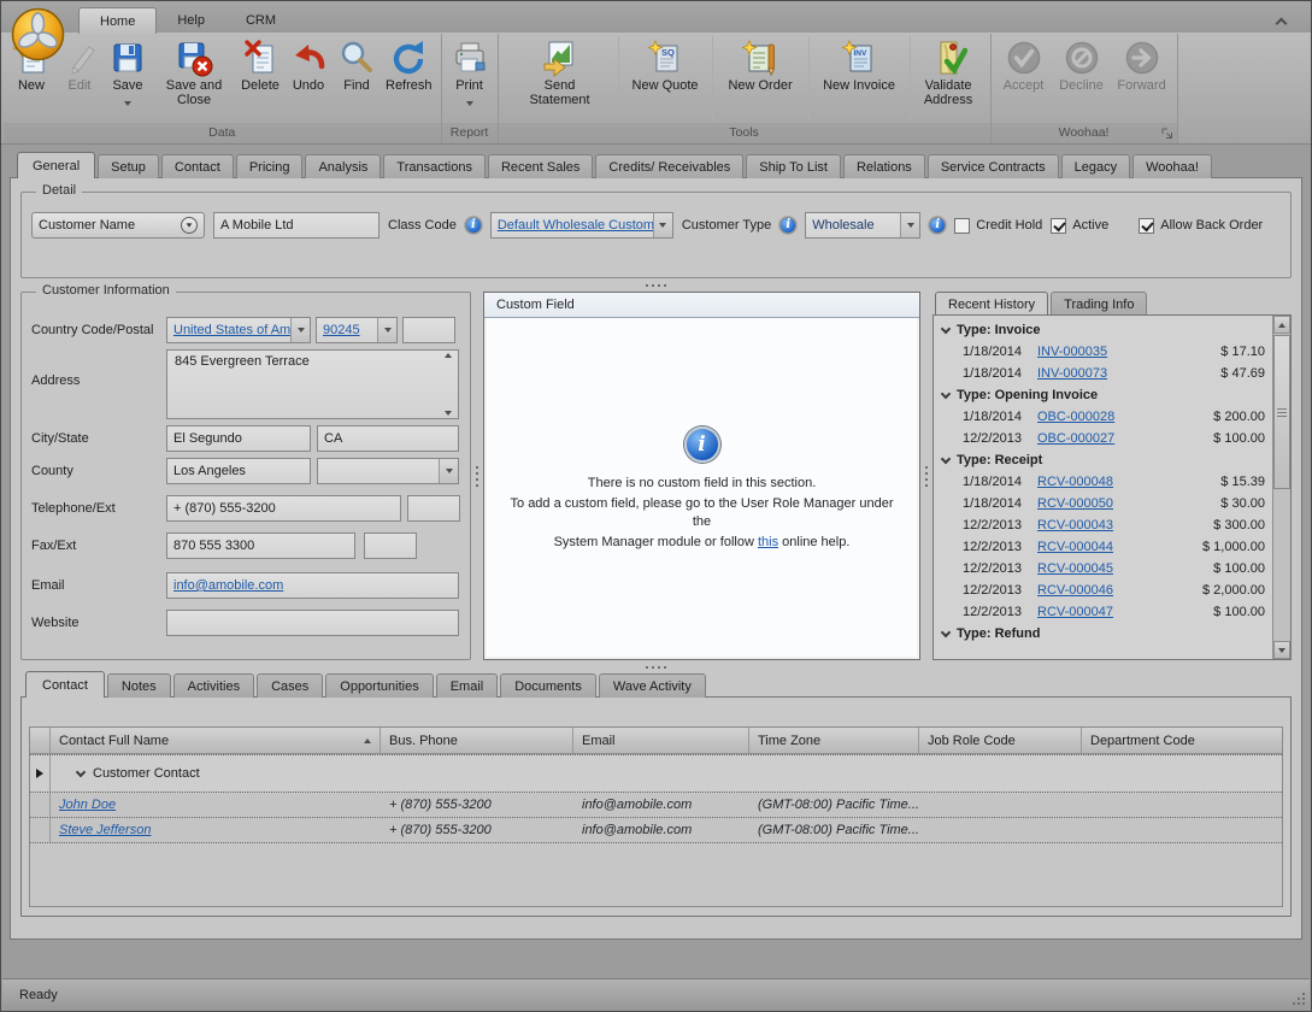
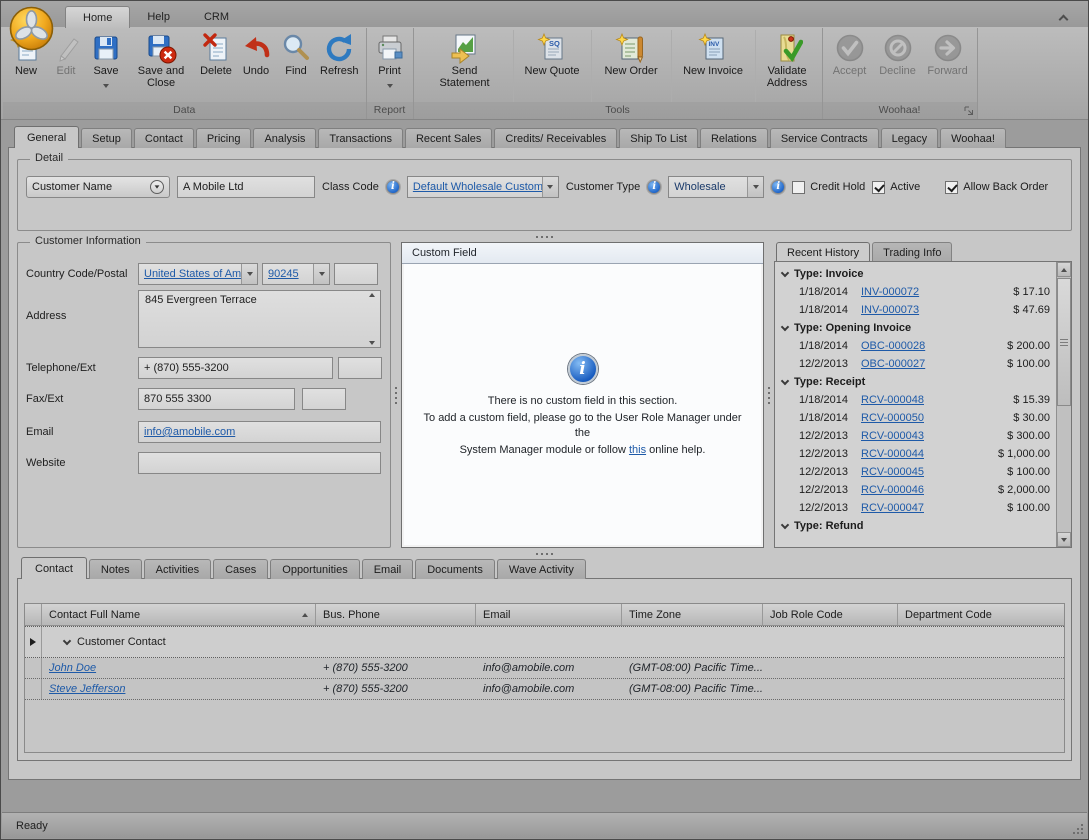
  Home
  Help
  CRM
  New
  Edit
  Save
  Save and Close
  Delete
  Undo
  Find
  Refresh
  Data
  Print
  Report
  Send Statement
  SQ
  New Quote
  New Order
  New Invoice
  Validate Address
  Tools
  Accept
  Decline
  Forward
  Woohaa!
  General
  Setup
  Contact
  Pricing
  Analysis
  Transactions
  Recent Sales
  Credits/ Receivables
  Ship To List
  Relations
  Service Contracts
  Legacy
  Woohaa!
  Detail
  Customer Name
  A Mobile Ltd
  Class Code
  Default Wholesale Custom
  Customer Type
  Wholesale
  Credit Hold
  Active
  Allow Back Order
  Customer Information
  Country Code/Postal
  United States of Am
  90245
  Address
  845 Evergreen Terrace
- City/State
- El Segundo
- CA
- County
- Los Angeles
  Telephone/Ext
  + (870) 555-3200
  Fax/Ext
  870 555 3300
  Email
  info@amobile.com
  Website
  Custom Field
  There is no custom field in this section.
  To add a custom field, please go to the User Role Manager under the
  System Manager module or follow this online help.
  Recent History
  Trading Info
  Type: Invoice
  1/18/2014
- INV-000035
+ INV-000072
  $ 17.10
  1/18/2014
  INV-000073
  $ 47.69
  Type: Opening Invoice
  1/18/2014
  OBC-000028
  $ 200.00
  12/2/2013
  OBC-000027
  $ 100.00
  Type: Receipt
  1/18/2014
  RCV-000048
  $ 15.39
  1/18/2014
  RCV-000050
  $ 30.00
  12/2/2013
  RCV-000043
  $ 300.00
  12/2/2013
  RCV-000044
  $ 1,000.00
  12/2/2013
  RCV-000045
  $ 100.00
  12/2/2013
  RCV-000046
  $ 2,000.00
  12/2/2013
  RCV-000047
  $ 100.00
  Type: Refund
  Contact
  Notes
  Activities
  Cases
  Opportunities
  Email
  Documents
  Wave Activity
  Contact Full Name
  Bus. Phone
  Email
  Time Zone
  Job Role Code
  Department Code
  Customer Contact
  John Doe
  + (870) 555-3200
  info@amobile.com
  (GMT-08:00) Pacific Time...
  Steve Jefferson
  + (870) 555-3200
  info@amobile.com
  (GMT-08:00) Pacific Time...
  Ready
